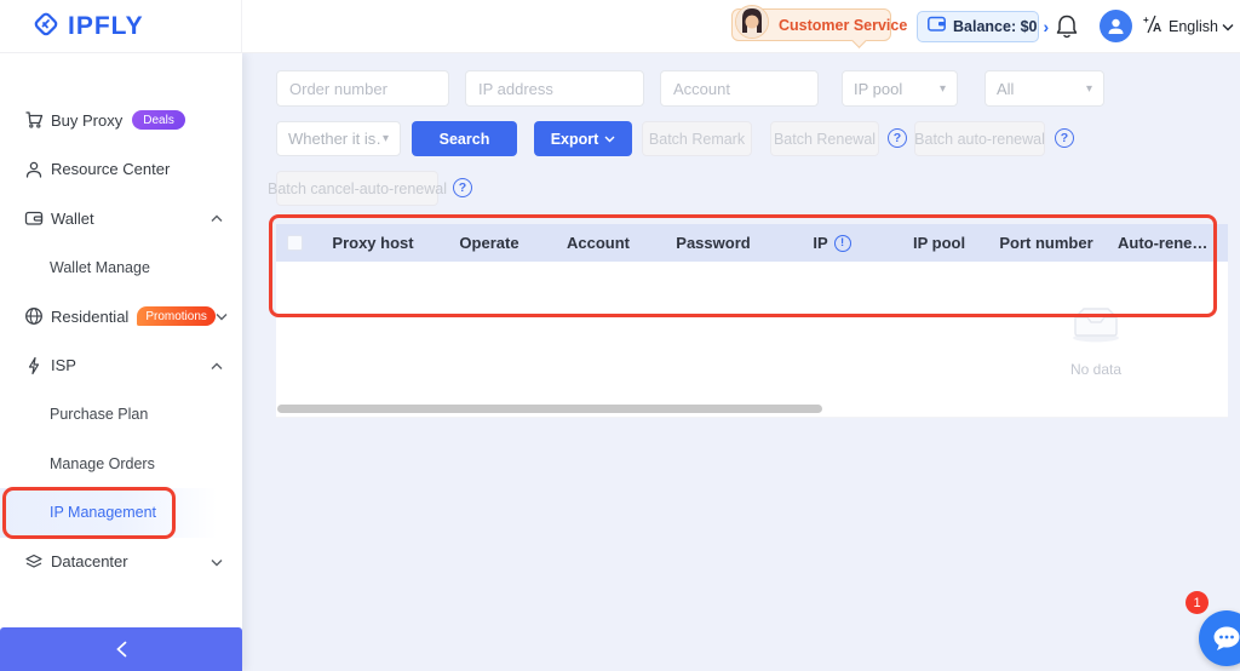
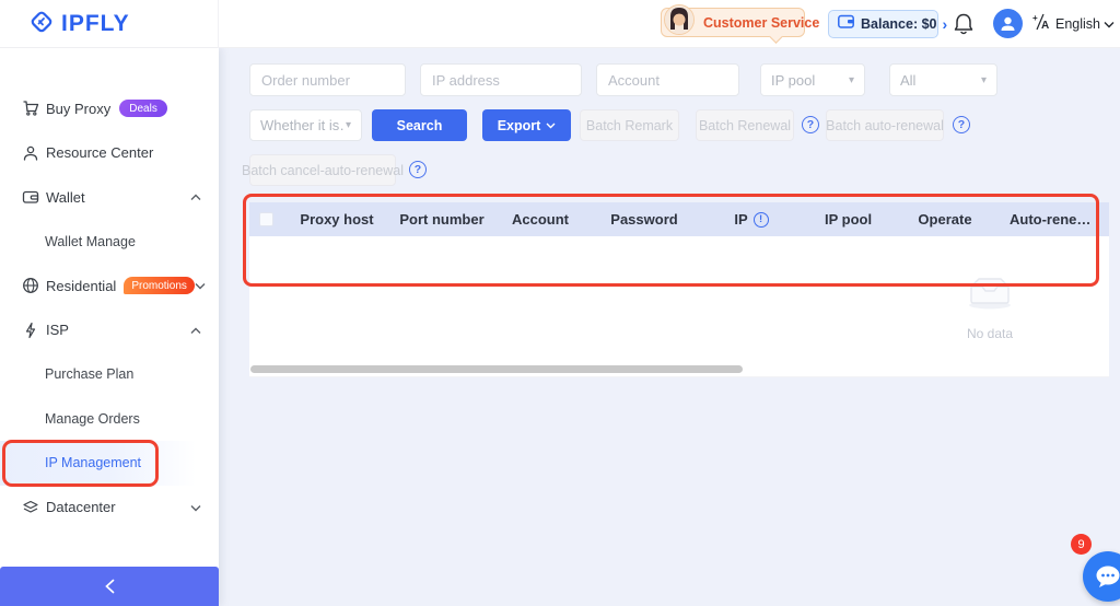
  IPFLY
  Customer Service
  Balance: $0
  ›
  +
  A
  English
  Buy Proxy
  Deals
  Resource Center
  Wallet
  Wallet Manage
  Residential
  Promotions
  ISP
  Purchase Plan
  Manage Orders
  IP Management
  Datacenter
  Order number
  IP address
  Account
  IP pool
  ▾
  All
  ▾
  Whether it is
  ▾
  Search
  Export
  Batch Remark
  Batch Renewal
  ?
  Batch auto-renewal
  ?
  Batch cancel-auto-renewal
  ?
  Proxy host
- Operate
+ Port number
  Account
  Password
  IP
  !
  IP pool
- Port number
+ Operate
  Auto-renewa
  No data
- 1
+ 9
